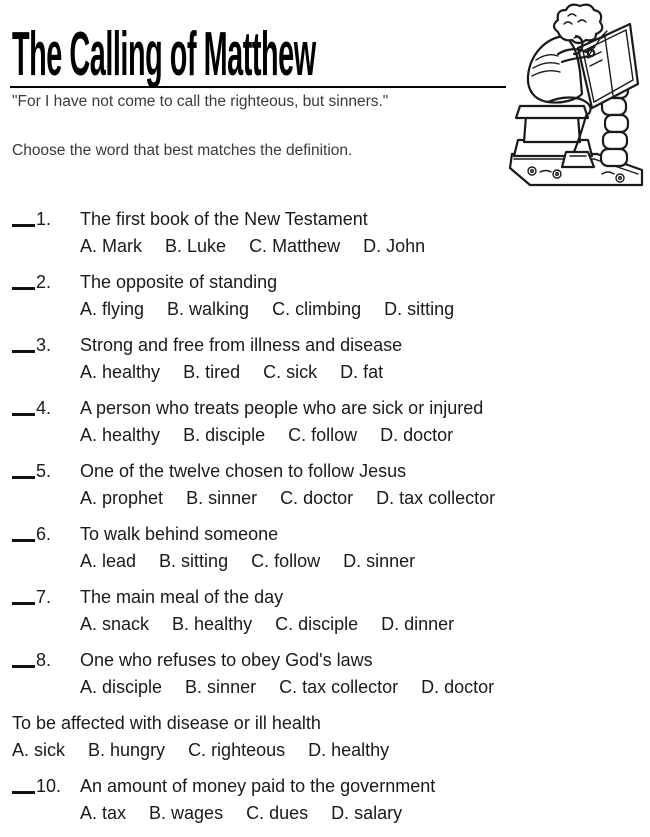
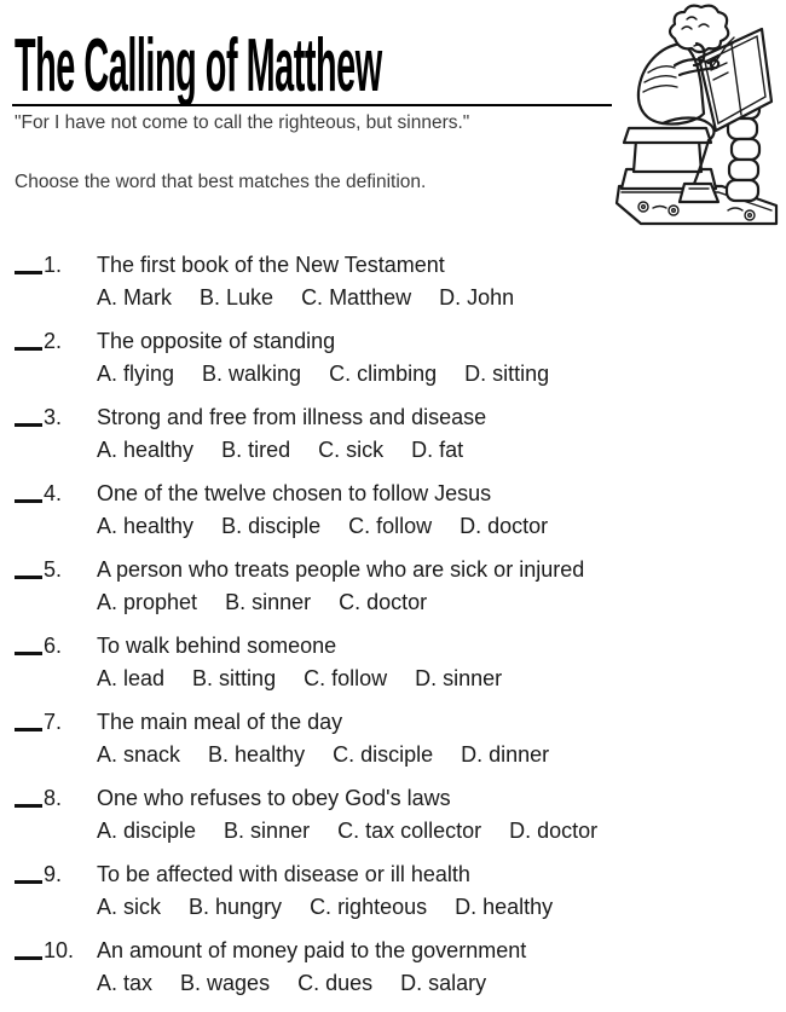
  The Calling of Matthew
  "For I have not come to call the righteous, but sinners."
  Choose the word that best matches the definition.
  1.
  The first book of the New Testament
  A. Mark
  B. Luke
  C. Matthew
  D. John
  2.
  The opposite of standing
  A. flying
  B. walking
  C. climbing
  D. sitting
  3.
  Strong and free from illness and disease
  A. healthy
  B. tired
  C. sick
  D. fat
  4.
- A person who treats people who are sick or injured
+ One of the twelve chosen to follow Jesus
  A. healthy
  B. disciple
  C. follow
  D. doctor
  5.
- One of the twelve chosen to follow Jesus
+ A person who treats people who are sick or injured
  A. prophet
  B. sinner
  C. doctor
- D. tax collector
  6.
  To walk behind someone
  A. lead
  B. sitting
  C. follow
  D. sinner
  7.
  The main meal of the day
  A. snack
  B. healthy
  C. disciple
  D. dinner
  8.
  One who refuses to obey God's laws
  A. disciple
  B. sinner
  C. tax collector
  D. doctor
+ 9.
  To be affected with disease or ill health
  A. sick
  B. hungry
  C. righteous
  D. healthy
  10.
  An amount of money paid to the government
  A. tax
  B. wages
  C. dues
  D. salary
